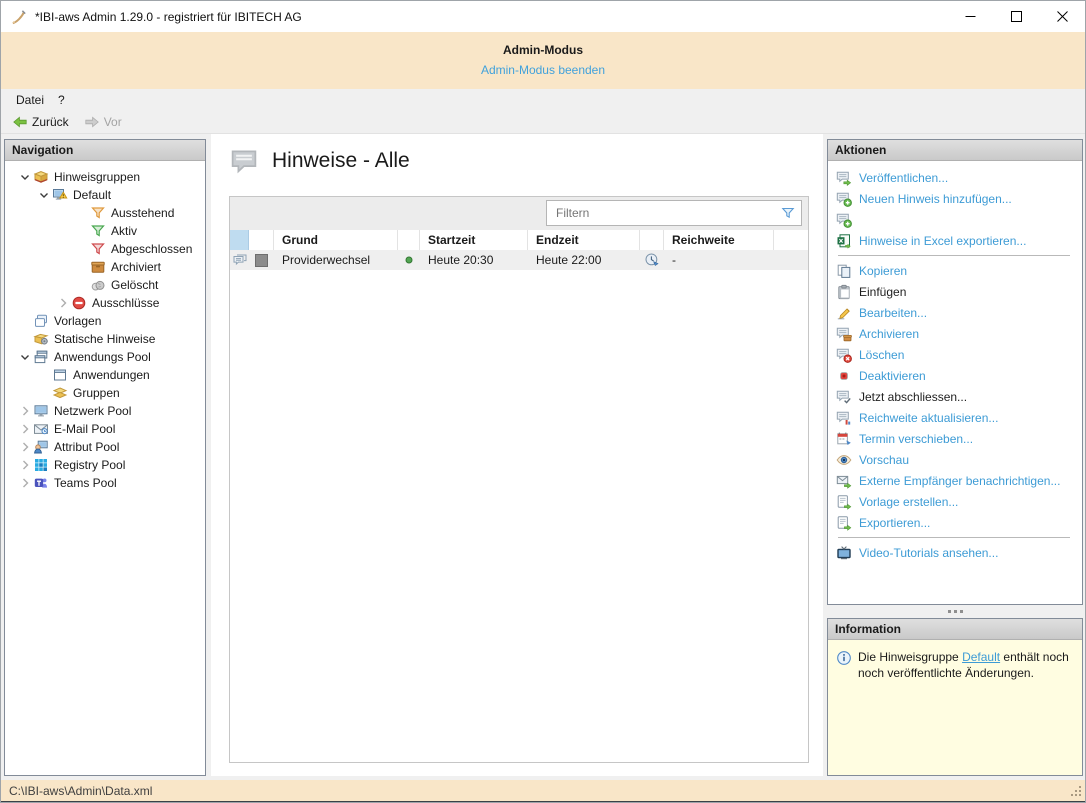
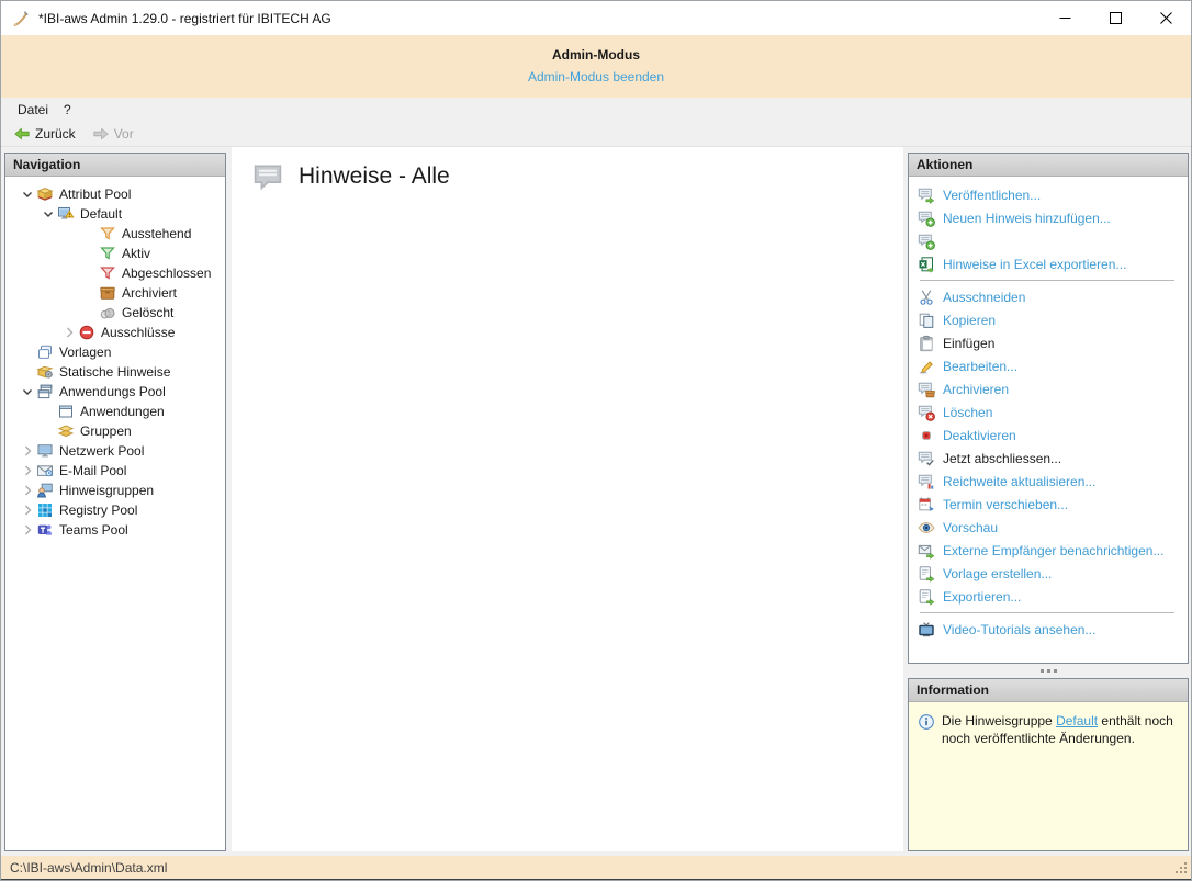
  *IBI-aws Admin 1.29.0 - registriert für IBITECH AG
  Admin-Modus
  Admin-Modus beenden
  Datei
  ?
  Zurück
  Vor
  Navigation
- Hinweisgruppen
+ Attribut Pool
  Default
  Ausstehend
  Aktiv
  Abgeschlossen
  Archiviert
  Gelöscht
  Ausschlüsse
  Vorlagen
  Statische Hinweise
  Anwendungs Pool
  Anwendungen
  Gruppen
  Netzwerk Pool
  E-Mail Pool
- Attribut Pool
+ Hinweisgruppen
  Registry Pool
  Teams Pool
  Hinweise - Alle
- Filtern
- Grund
- Startzeit
- Endzeit
- Reichweite
- Providerwechsel
- Heute 20:30
- Heute 22:00
- -
  Aktionen
  Veröffentlichen...
  Neuen Hinweis hinzufügen...
  Hinweise in Excel exportieren...
+ Ausschneiden
  Kopieren
  Einfügen
  Bearbeiten...
  Archivieren
  Löschen
  Deaktivieren
  Jetzt abschliessen...
  Reichweite aktualisieren...
  Termin verschieben...
  Vorschau
  Externe Empfänger benachrichtigen...
  Vorlage erstellen...
  Exportieren...
  Video-Tutorials ansehen...
  Information
  Die Hinweisgruppe Default enthält noch noch veröffentlichte Änderungen.
  C:\IBI-aws\Admin\Data.xml
